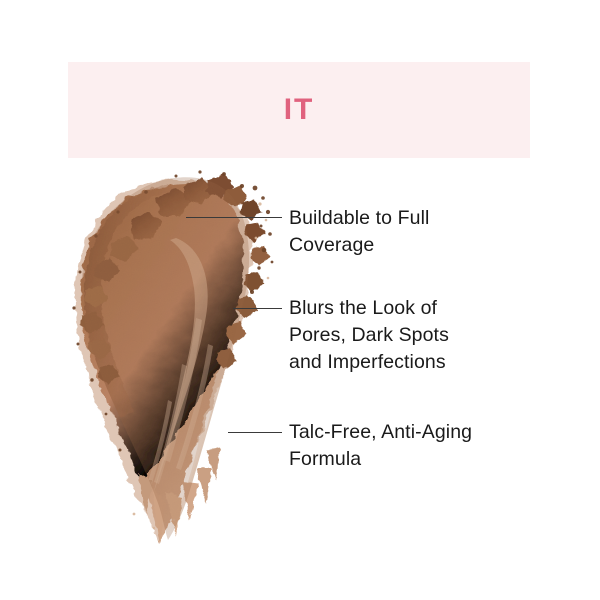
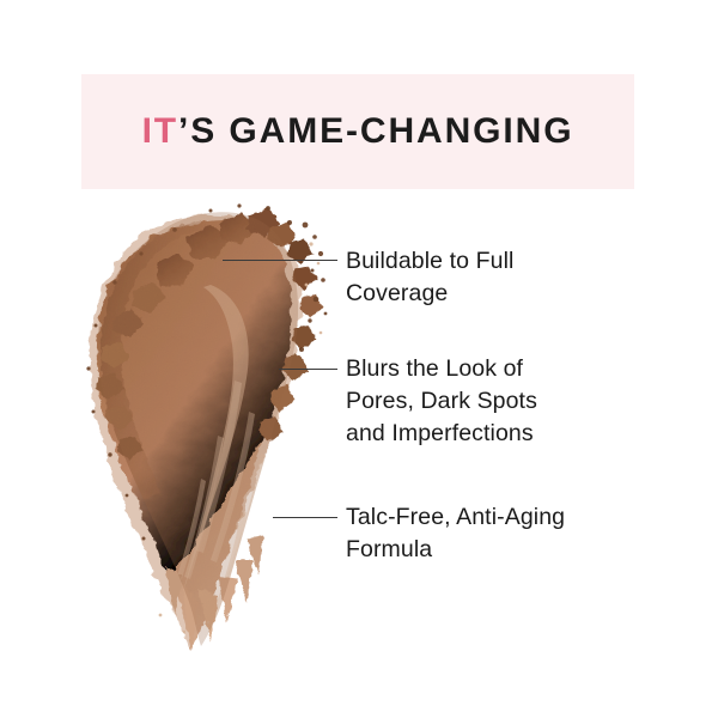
  IT
+ ’S GAME-CHANGING
  Buildable to Full
  Coverage
  Blurs the Look of
  Pores, Dark Spots
  and Imperfections
  Talc-Free, Anti-Aging
  Formula
